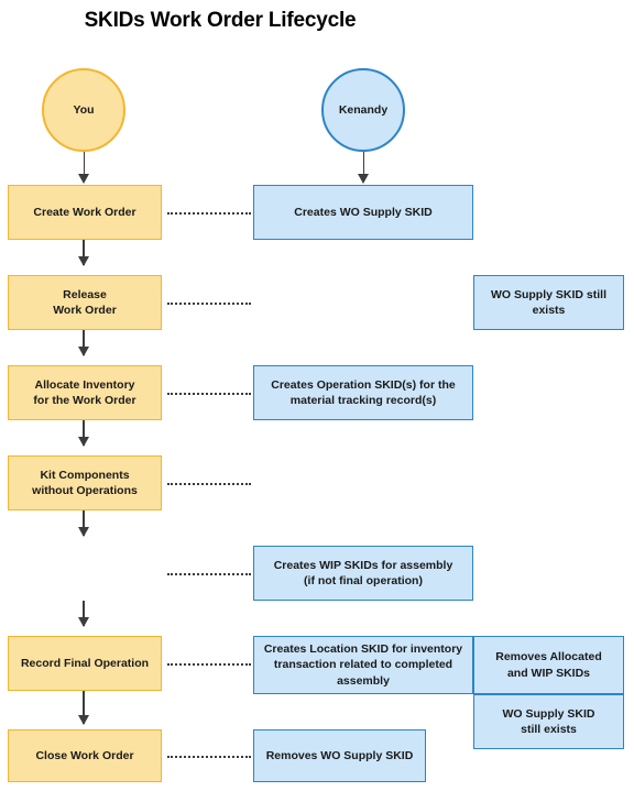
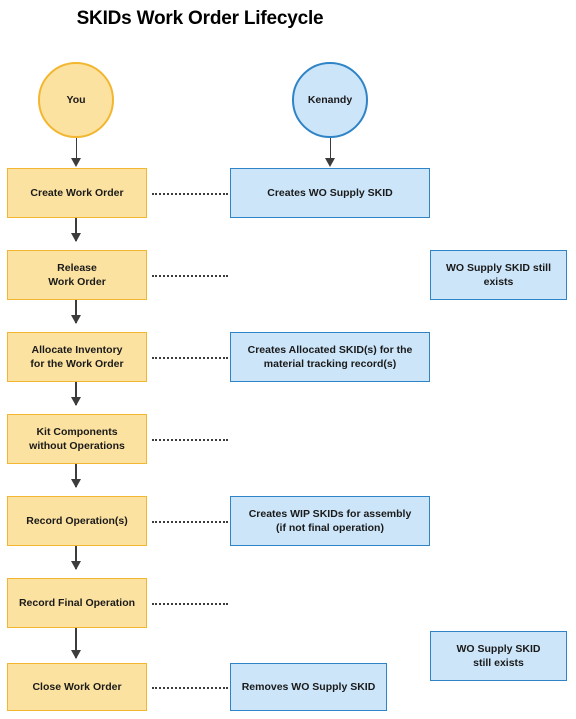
  SKIDs Work Order Lifecycle
  You
  Kenandy
  Create Work Order
  Creates WO Supply SKID
  Release
  Work Order
  WO Supply SKID still exists
  Allocate Inventory
  for the Work Order
- Creates Operation SKID(s) for the material tracking record(s)
+ Creates Allocated SKID(s) for the material tracking record(s)
  Kit Components
  without Operations
+ Record Operation(s)
  Creates WIP SKIDs for assembly
  (if not final operation)
  Record Final Operation
- Creates Location SKID for inventory transaction related to completed assembly
- Removes Allocated
- and WIP SKIDs
  WO Supply SKID
  still exists
  Close Work Order
  Removes WO Supply SKID
